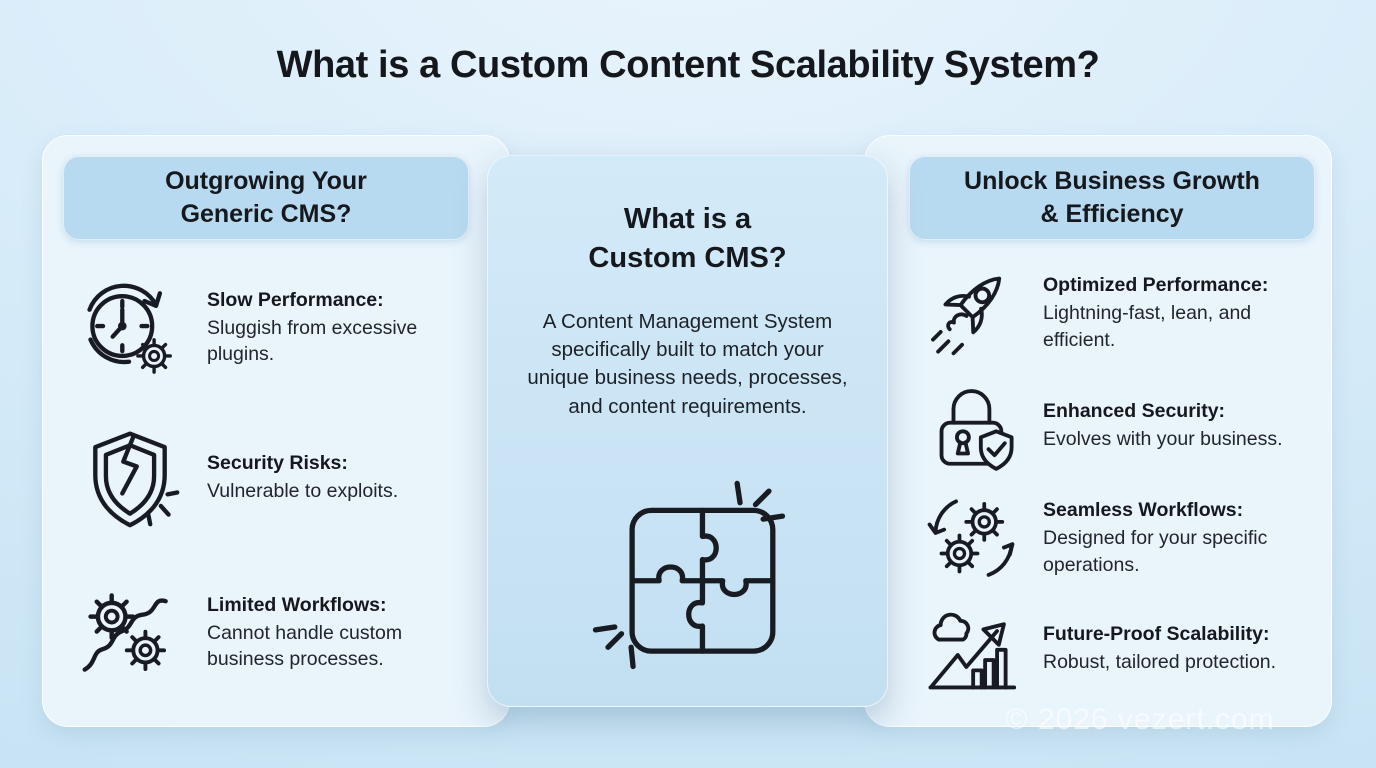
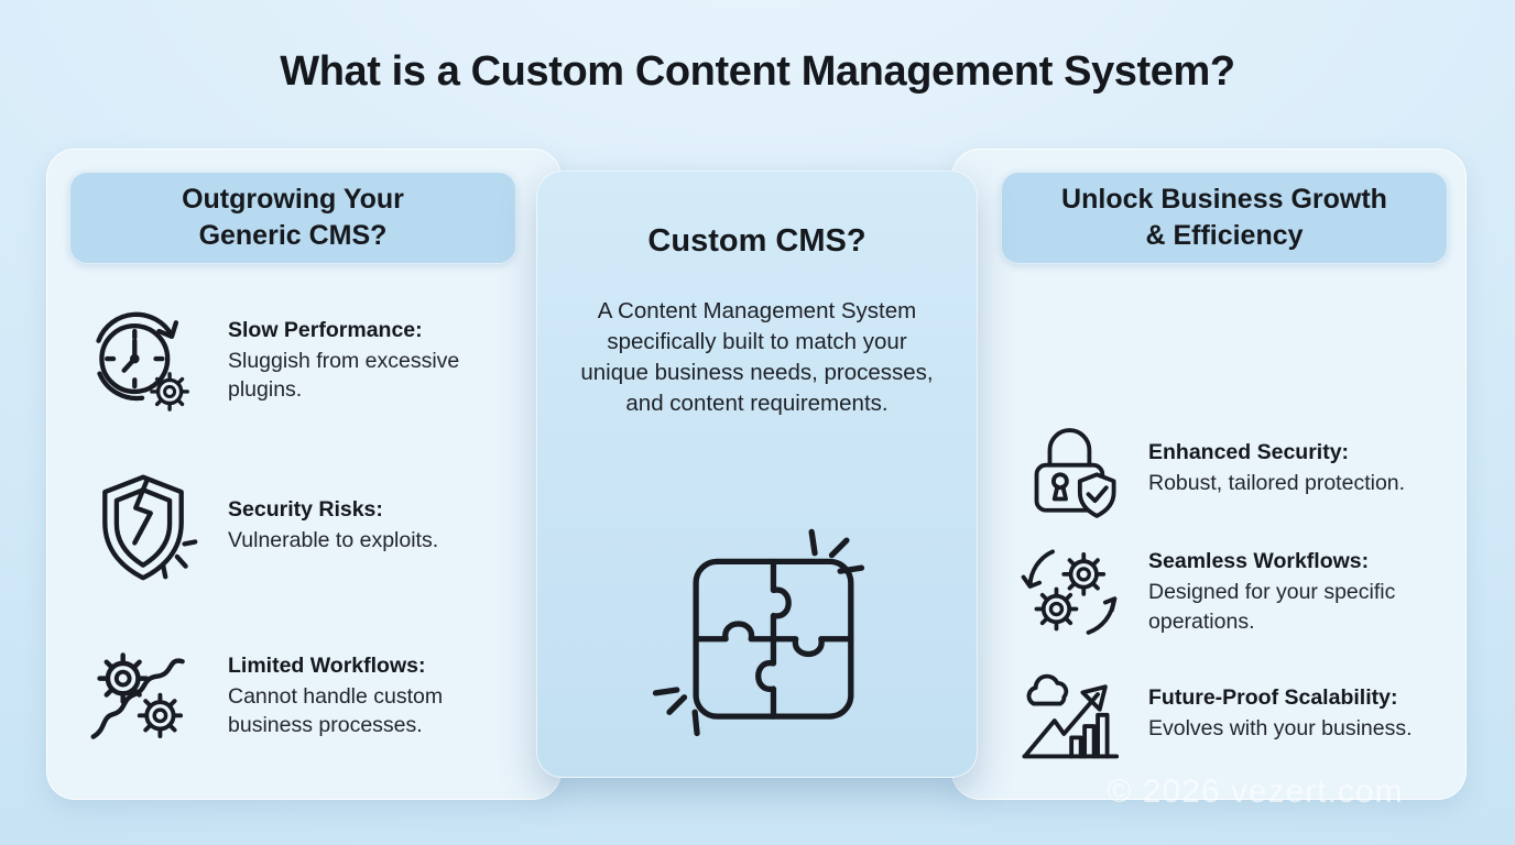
- What is a Custom Content Scalability System?
+ What is a Custom Content Management System?
  Outgrowing Your
  Generic CMS?
  Slow Performance:
  Sluggish from excessive plugins.
  Security Risks:
  Vulnerable to exploits.
  Limited Workflows:
  Cannot handle custom business processes.
- What is a
  Custom CMS?
  A Content Management System specifically built to match your unique business needs, processes, and content requirements.
  Unlock Business Growth
  & Efficiency
- Optimized Performance:
- Lightning-fast, lean, and efficient.
  Enhanced Security:
- Evolves with your business.
+ Robust, tailored protection.
  Seamless Workflows:
  Designed for your specific operations.
  Future-Proof Scalability:
- Robust, tailored protection.
+ Evolves with your business.
  © 2026 vezert.com
